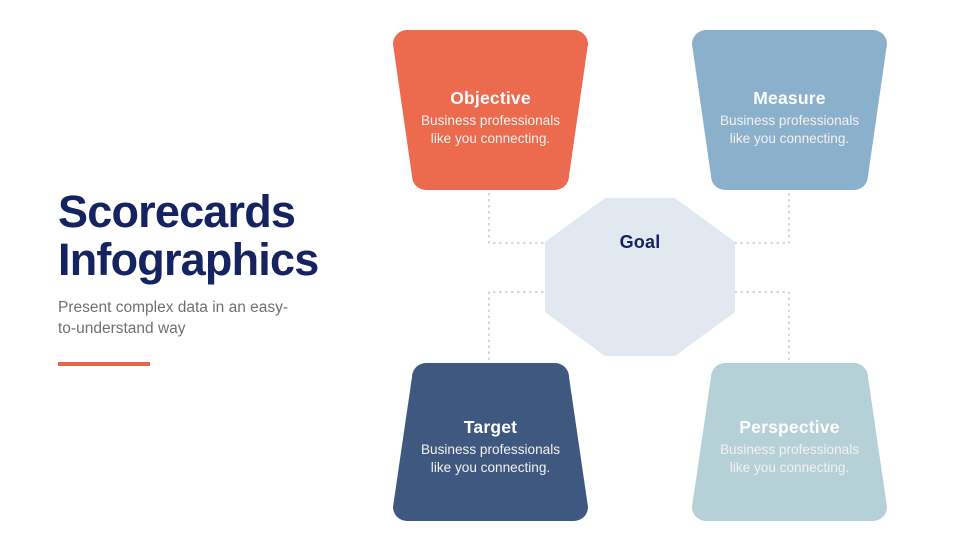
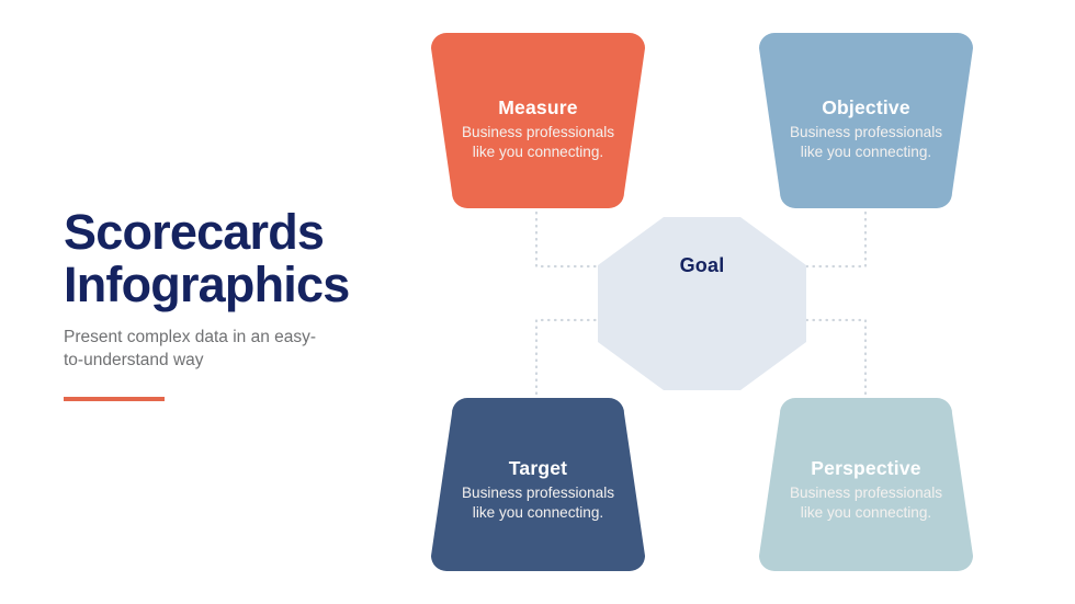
  Scorecards
  Infographics
  Present complex data in an easy-
  to-understand way
- Objective
+ Measure
  Business professionals
  like you connecting.
- Measure
+ Objective
  Business professionals
  like you connecting.
  Goal
  Target
  Business professionals
  like you connecting.
  Perspective
  Business professionals
  like you connecting.
